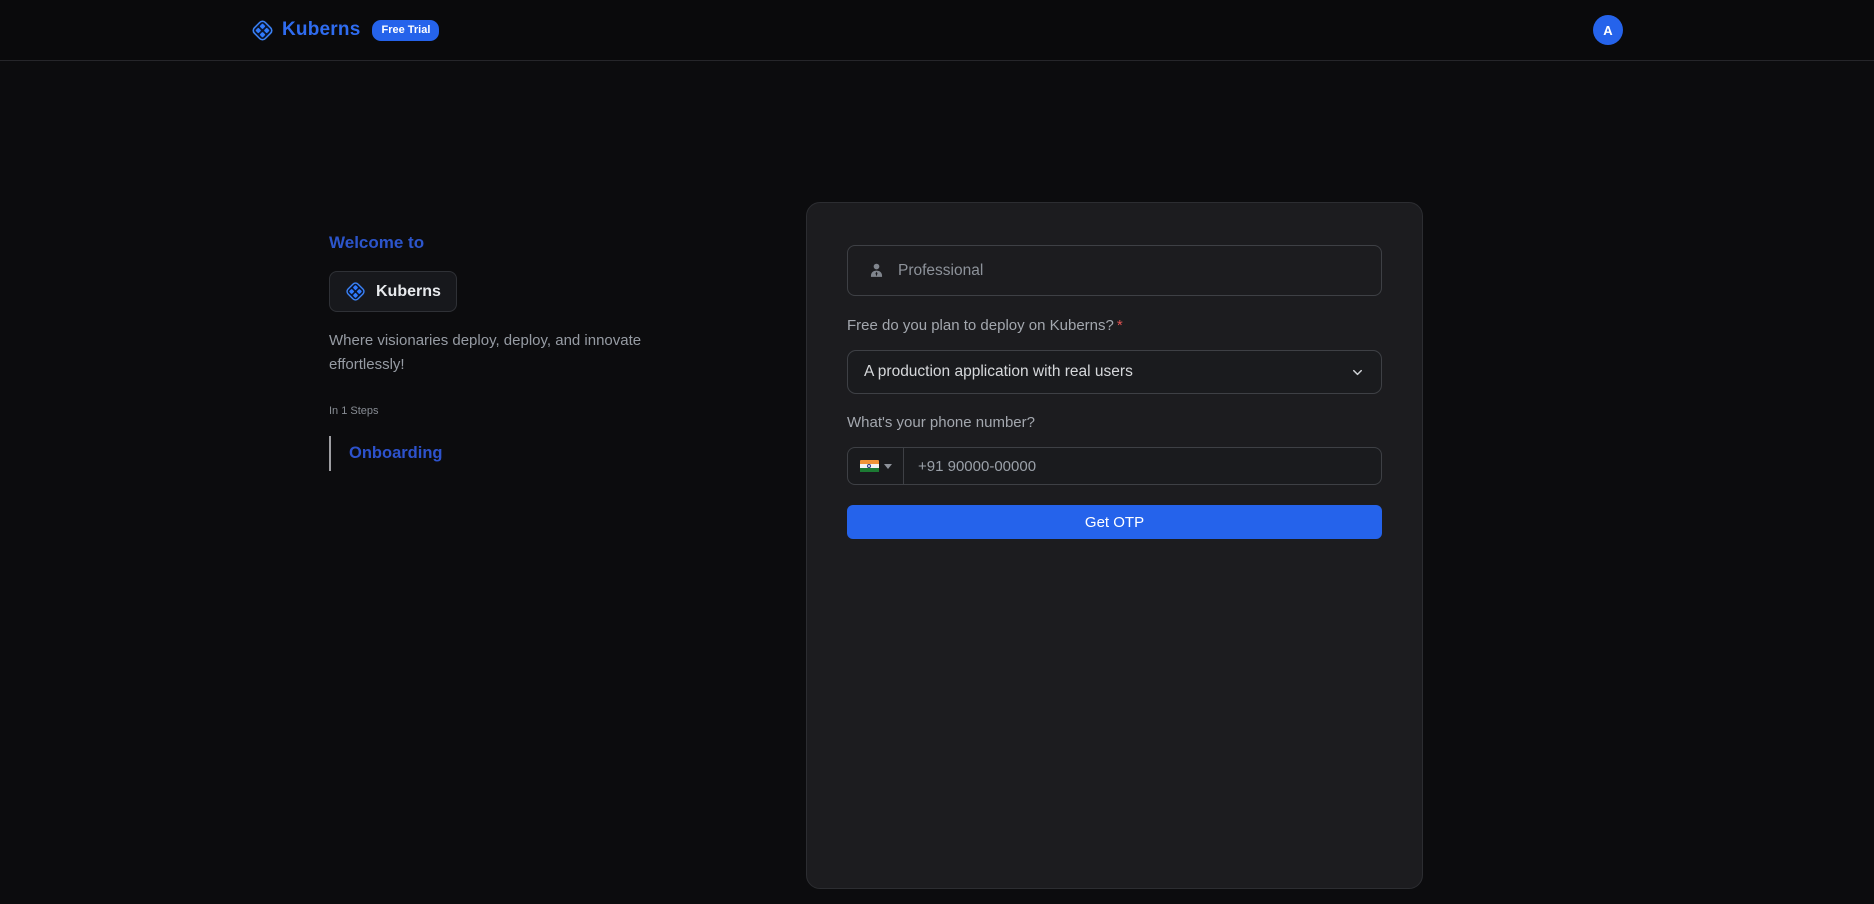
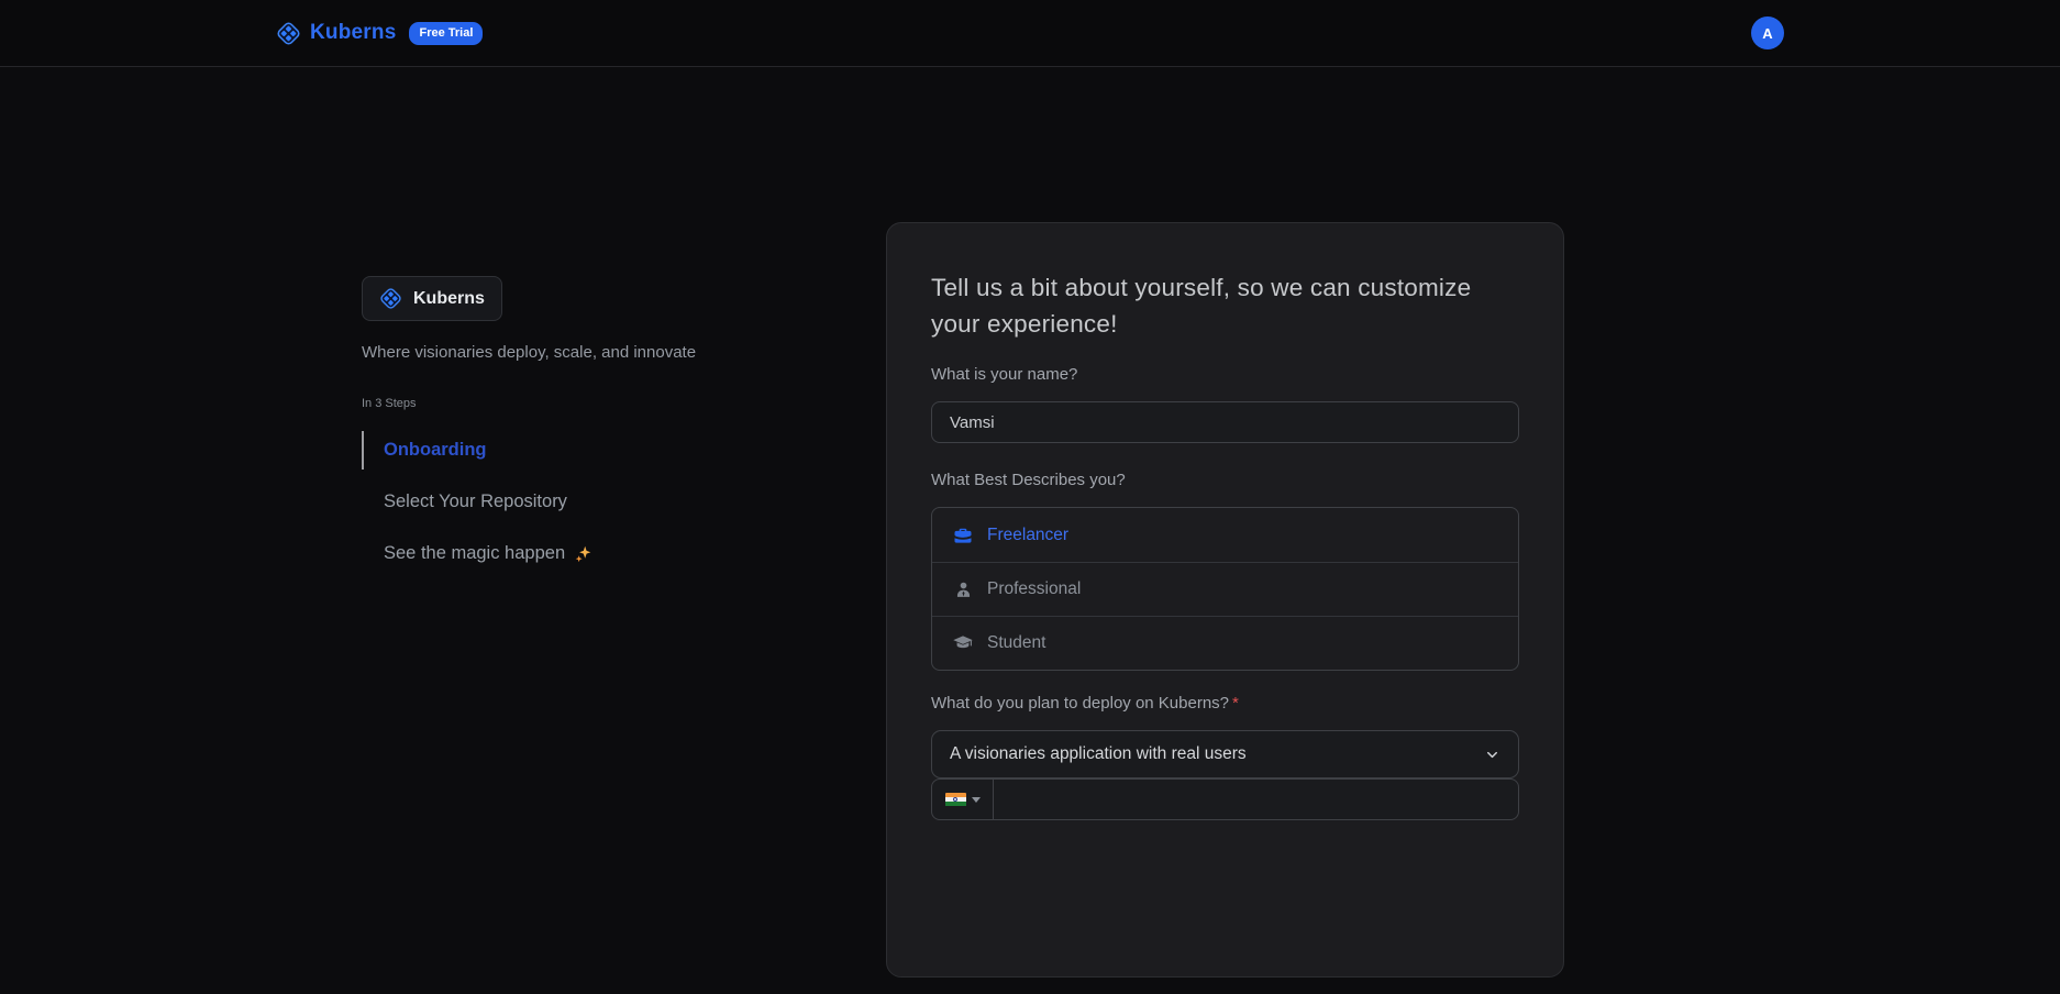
  Kuberns
  Free Trial
  A
- Welcome to
  Kuberns
- Where visionaries deploy, deploy, and innovate
+ Where visionaries deploy, scale, and innovate
- effortlessly!
- In 1 Steps
+ In 3 Steps
  Onboarding
+ Select Your Repository
+ See the magic happen
+ Tell us a bit about yourself, so we can customize
+ your experience!
+ What is your name?
+ Vamsi
+ What Best Describes you?
+ Freelancer
  Professional
+ Student
- Free do you plan to deploy on Kuberns? *
+ What do you plan to deploy on Kuberns? *
- A production application with real users
+ A visionaries application with real users
- What's your phone number?
- +91 90000-00000
- Get OTP
